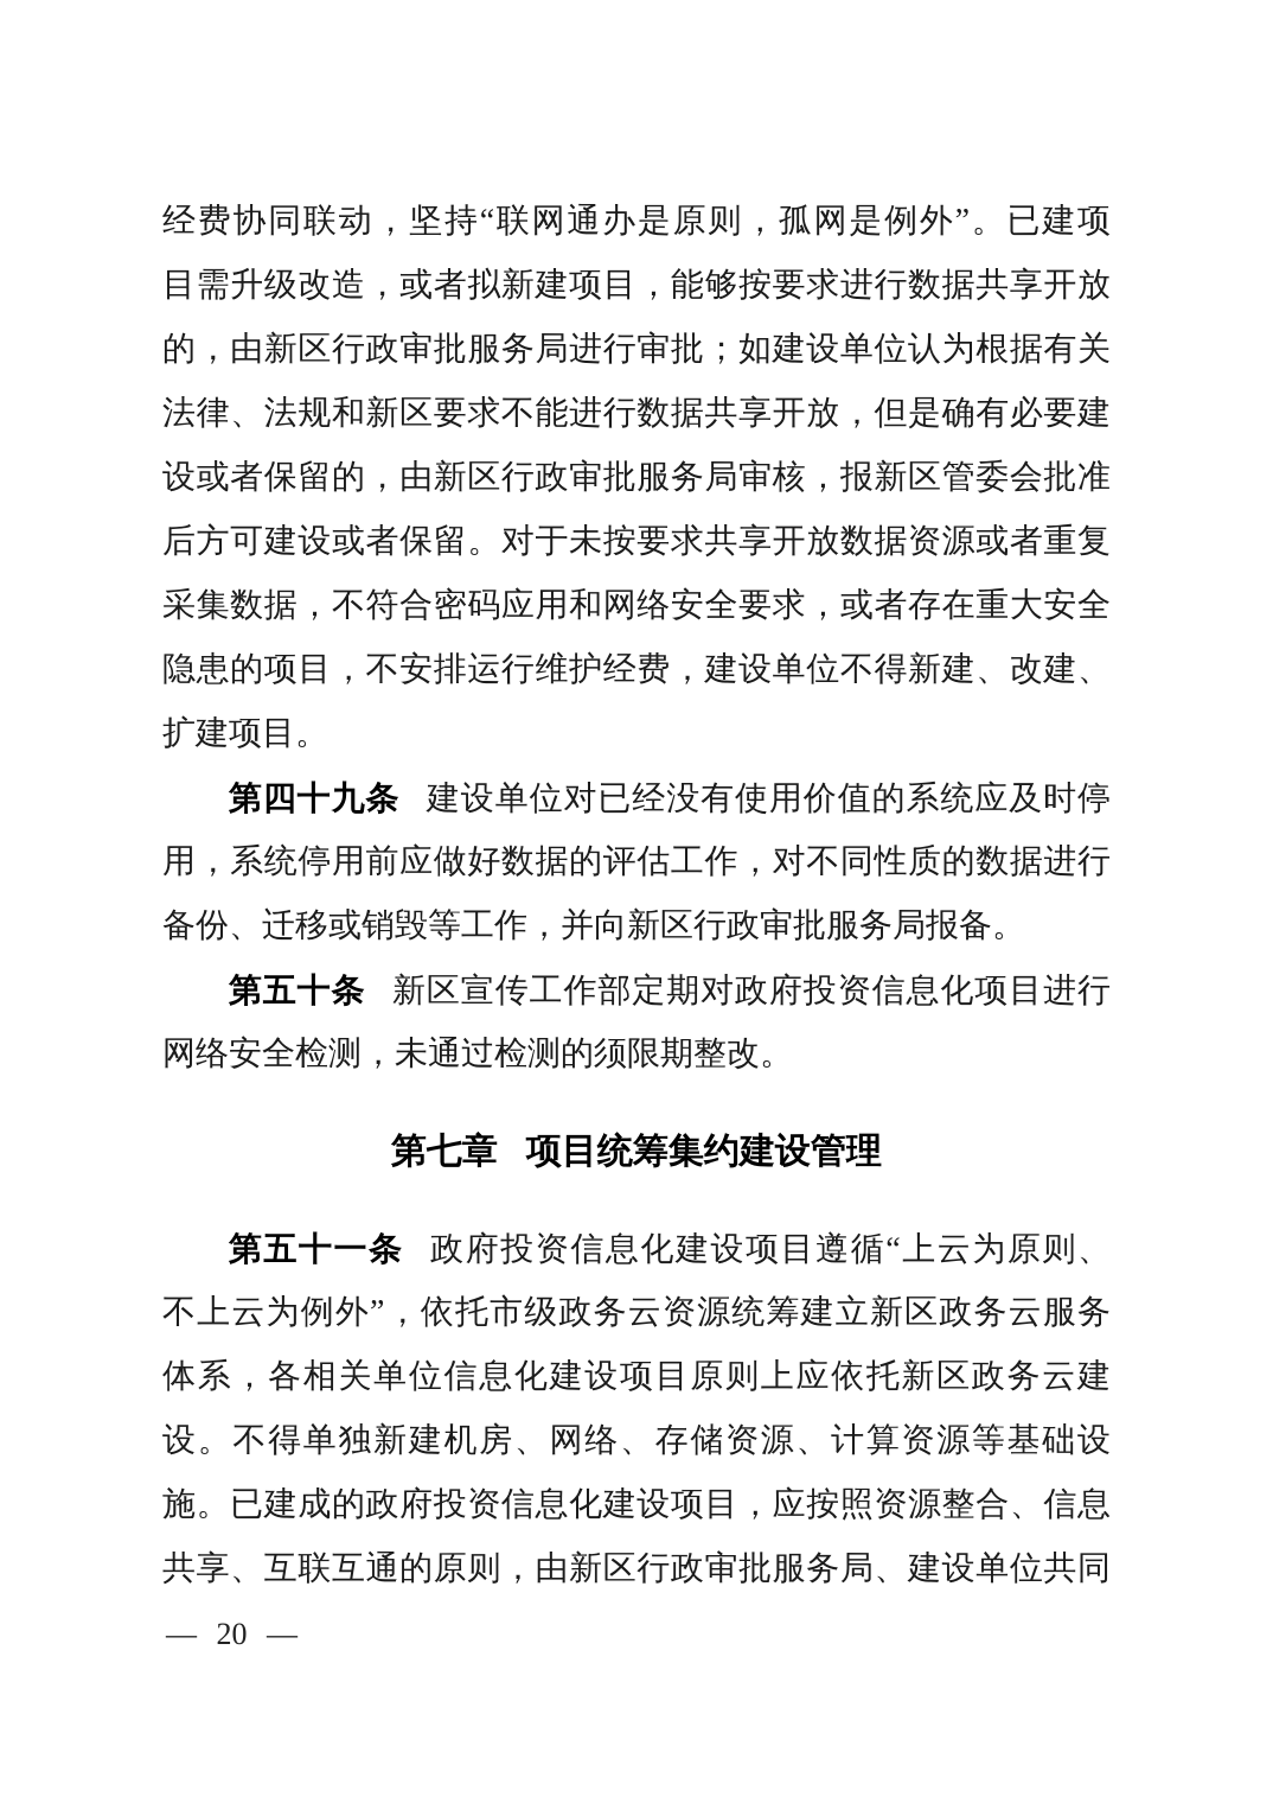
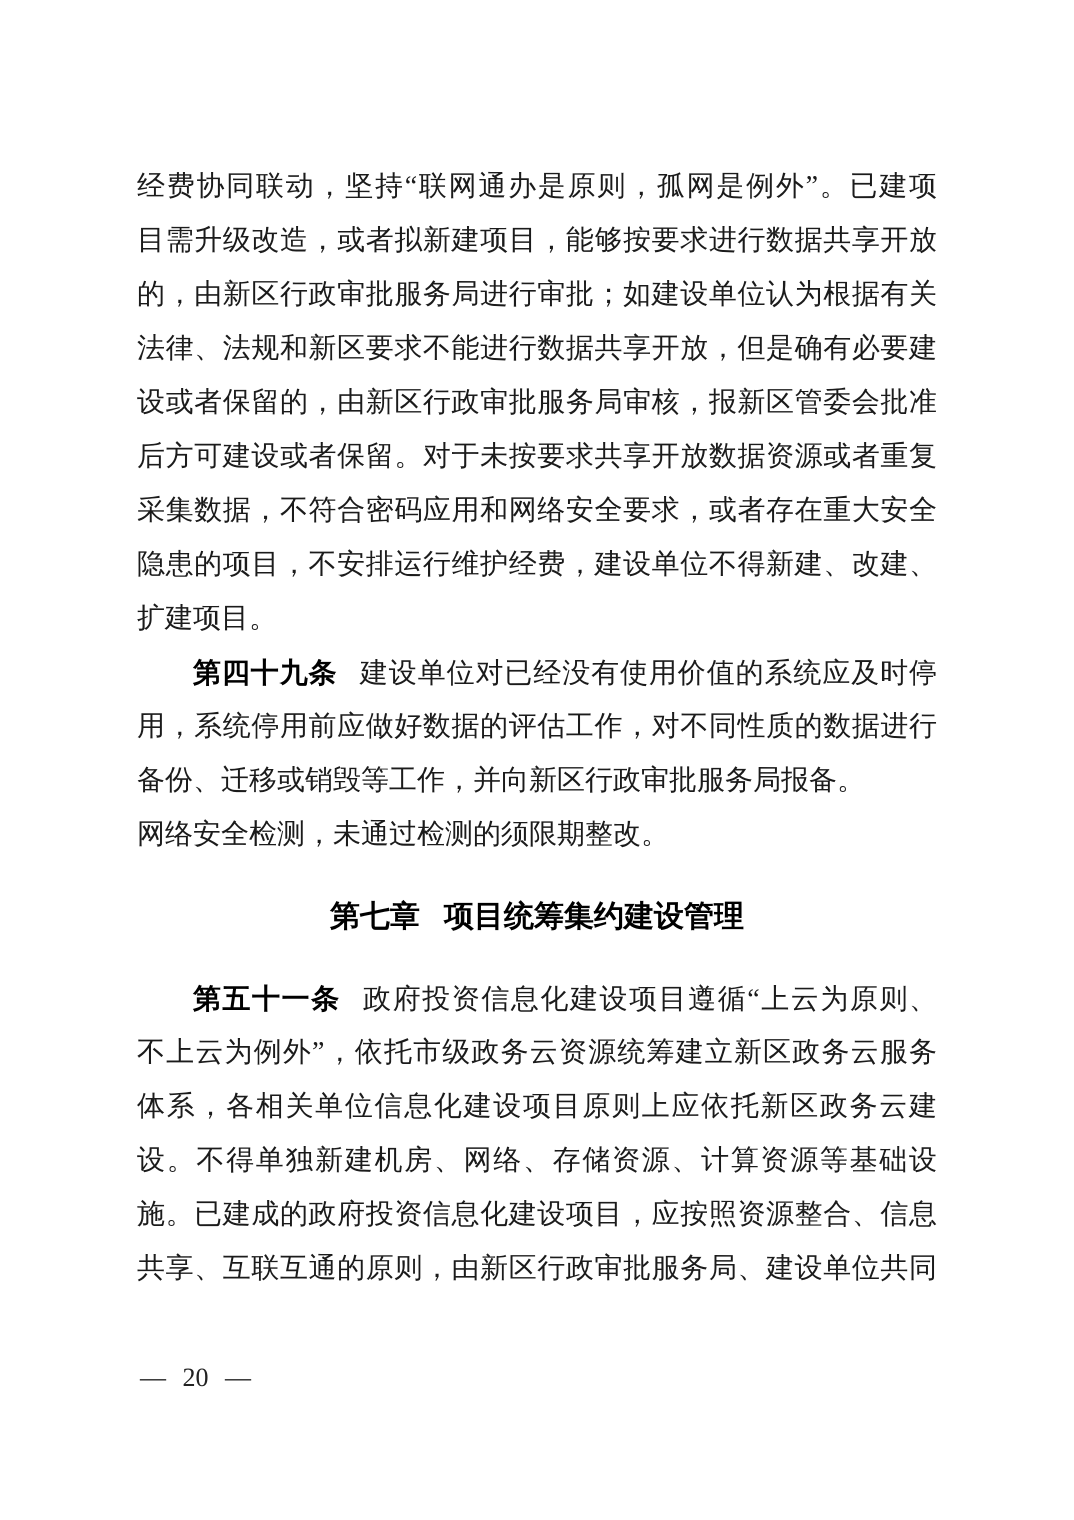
  经费协同联动，坚持“联网通办是原则，孤网是例外”。已建项
  目需升级改造，或者拟新建项目，能够按要求进行数据共享开放
  的，由新区行政审批服务局进行审批；如建设单位认为根据有关
  法律、法规和新区要求不能进行数据共享开放，但是确有必要建
  设或者保留的，由新区行政审批服务局审核，报新区管委会批准
  后方可建设或者保留。对于未按要求共享开放数据资源或者重复
  采集数据，不符合密码应用和网络安全要求，或者存在重大安全
  隐患的项目，不安排运行维护经费，建设单位不得新建、改建、
  扩建项目。
  第四十九条 建设单位对已经没有使用价值的系统应及时停
  用，系统停用前应做好数据的评估工作，对不同性质的数据进行
  备份、迁移或销毁等工作，并向新区行政审批服务局报备。
- 第五十条 新区宣传工作部定期对政府投资信息化项目进行
  网络安全检测，未通过检测的须限期整改。
  第七章 项目统筹集约建设管理
  第五十一条 政府投资信息化建设项目遵循“上云为原则、
  不上云为例外”，依托市级政务云资源统筹建立新区政务云服务
  体系，各相关单位信息化建设项目原则上应依托新区政务云建
  设。不得单独新建机房、网络、存储资源、计算资源等基础设
  施。已建成的政府投资信息化建设项目，应按照资源整合、信息
  共享、互联互通的原则，由新区行政审批服务局、建设单位共同
  — 20 —
